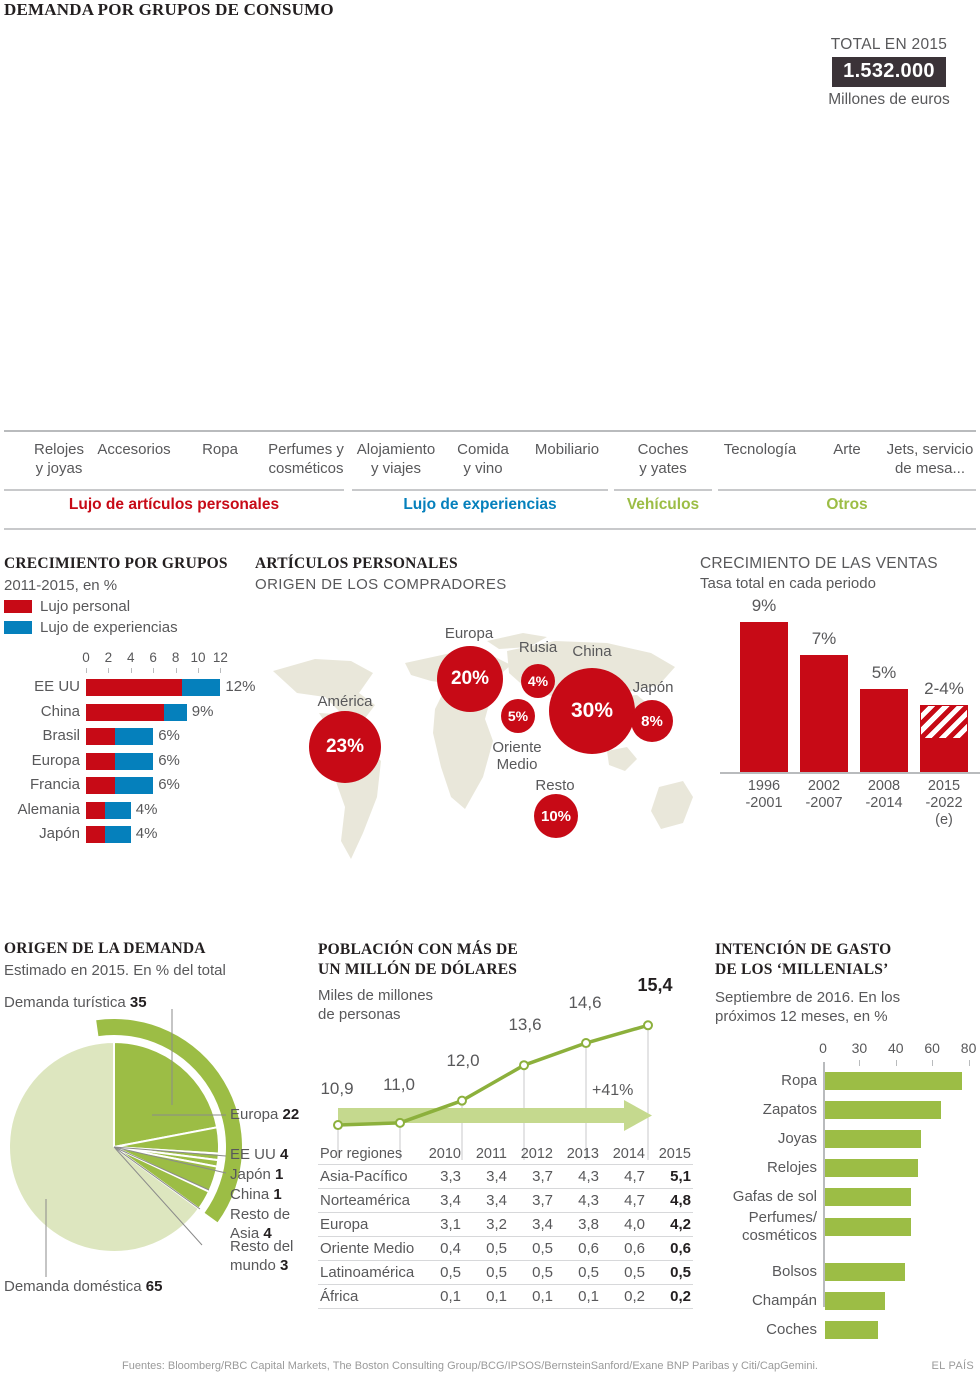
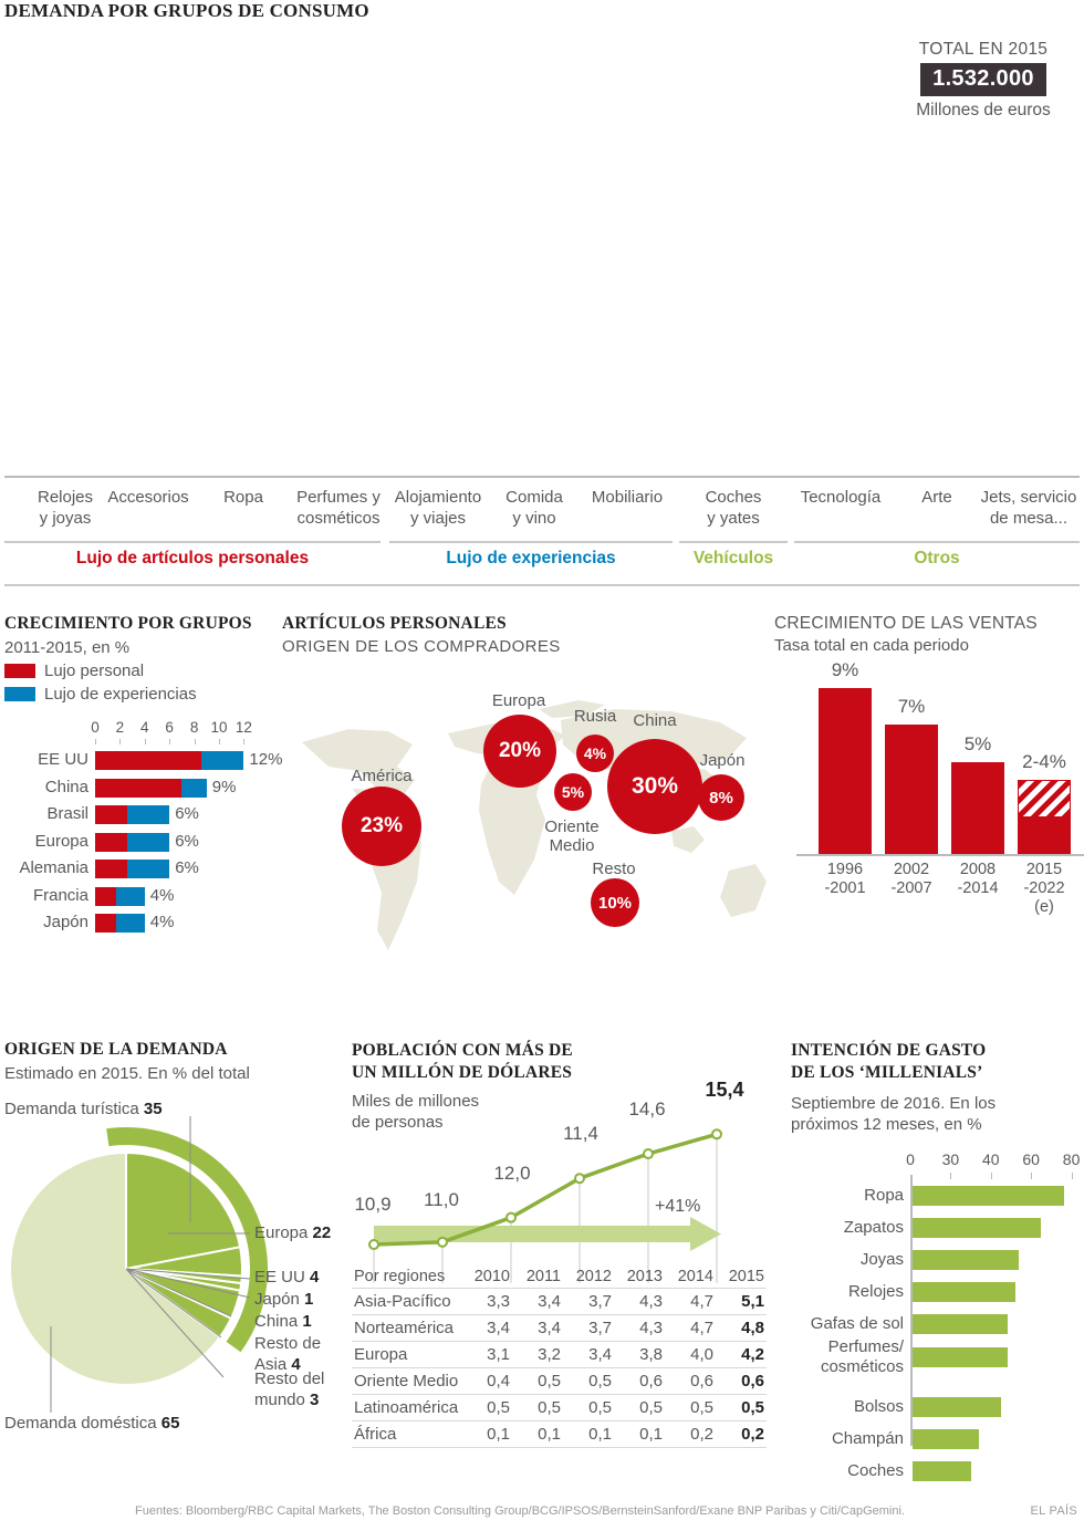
  DEMANDA POR GRUPOS DE CONSUMO
  TOTAL EN 2015
  1.532.000
  Millones de euros
  Relojes
  y joyas
  Accesorios
  Ropa
  Perfumes y
  cosméticos
  Alojamiento
  y viajes
  Comida
  y vino
  Mobiliario
  Coches
  y yates
  Tecnología
  Arte
  Jets, servicio
  de mesa...
  Lujo de artículos personales
  Lujo de experiencias
  Vehículos
  Otros
  CRECIMIENTO POR GRUPOS
  2011-2015, en %
  Lujo personal
  Lujo de experiencias
  0
  2
  4
  6
  8
  10
  12
  EE UU
  12%
  China
  9%
  Brasil
  6%
  Europa
  6%
- Francia
+ Alemania
  6%
- Alemania
+ Francia
  4%
  Japón
  4%
  ARTÍCULOS PERSONALES
  ORIGEN DE LOS COMPRADORES
  23%
  América
  20%
  Europa
  4%
  Rusia
  5%
  Oriente
  Medio
  30%
  China
  8%
  Japón
  10%
  Resto
  CRECIMIENTO DE LAS VENTAS
  Tasa total en cada periodo
  9%
  1996
  -2001
  7%
  2002
  -2007
  5%
  2008
  -2014
  2-4%
  2015
  -2022
  (e)
  ORIGEN DE LA DEMANDA
  Estimado en 2015. En % del total
  Demanda turística 35
  Demanda doméstica 65
  Europa 22
  EE UU 4
  Japón 1
  China 1
  Resto de
  Asia 4
  Resto del
  mundo 3
  POBLACIÓN CON MÁS DE
  UN MILLÓN DE DÓLARES
  Miles de millones
  de personas
  10,9
  11,0
  12,0
- 13,6
+ 11,4
  14,6
  15,4
  +41%
  Por regiones	2010	2011	2012	2013	2014	2015
  Asia-Pacífico	3,3	3,4	3,7	4,3	4,7	5,1
  Norteamérica	3,4	3,4	3,7	4,3	4,7	4,8
  Europa	3,1	3,2	3,4	3,8	4,0	4,2
  Oriente Medio	0,4	0,5	0,5	0,6	0,6	0,6
  Latinoamérica	0,5	0,5	0,5	0,5	0,5	0,5
  África	0,1	0,1	0,1	0,1	0,2	0,2
  INTENCIÓN DE GASTO
  DE LOS ‘MILLENIALS’
  Septiembre de 2016. En los
  próximos 12 meses, en %
  0
  30
  40
  60
  80
  Ropa
  Zapatos
  Joyas
  Relojes
  Gafas de sol
  Perfumes/
  cosméticos
  Bolsos
  Champán
  Coches
  Fuentes: Bloomberg/RBC Capital Markets, The Boston Consulting Group/BCG/IPSOS/BernsteinSanford/Exane BNP Paribas y Citi/CapGemini.
  EL PAÍS
